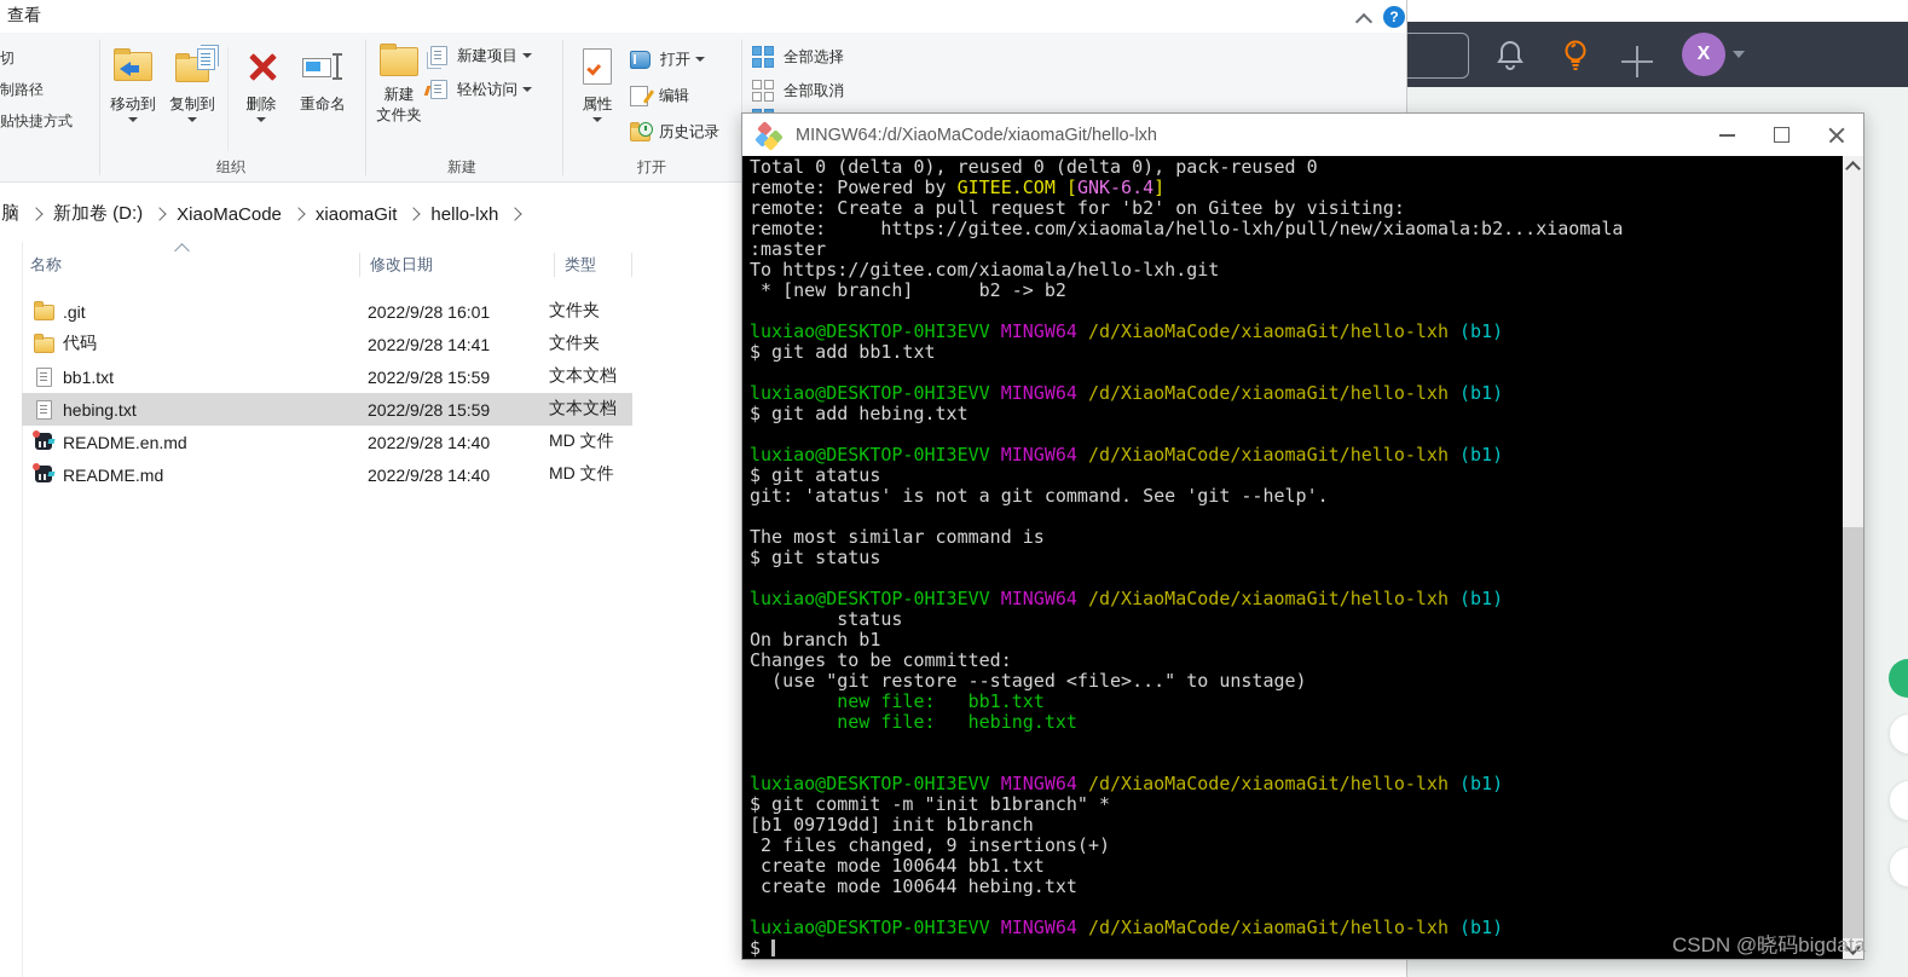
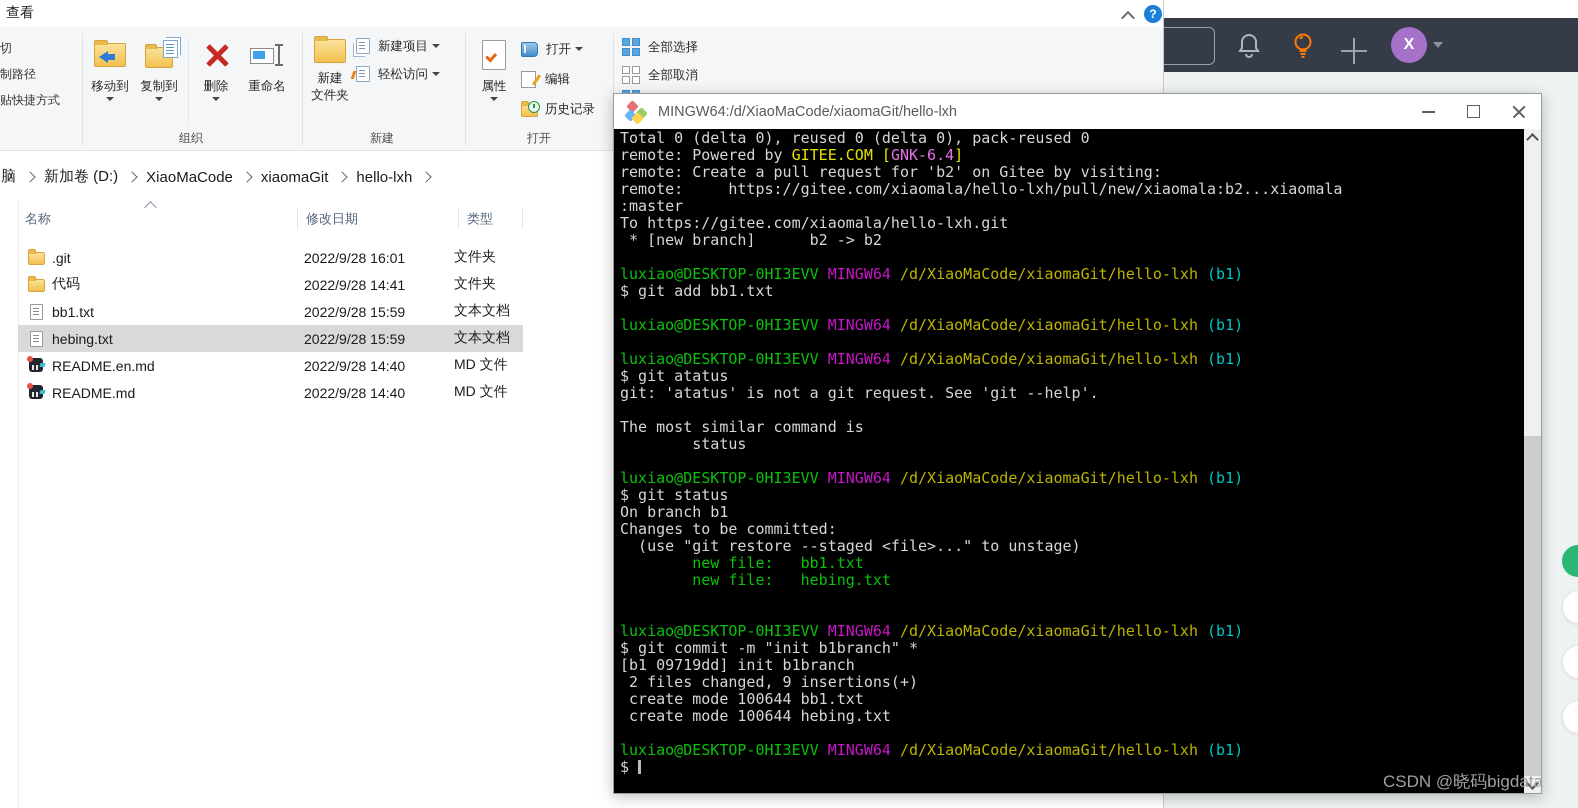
  X
  查看
  ?
  切
  制路径
  贴快捷方式
  移动到
  复制到
  删除
  重命名
  组织
  新建
  文件夹
  新建项目
  轻松访问
  新建
  属性
  打开
  编辑
  历史记录
  打开
  全部选择
  全部取消
  脑
  新加卷 (D:)
  XiaoMaCode
  xiaomaGit
  hello-lxh
  名称
  修改日期
  类型
  .git
  2022/9/28 16:01
  文件夹
  代码
  2022/9/28 14:41
  文件夹
  bb1.txt
  2022/9/28 15:59
  文本文档
  hebing.txt
  2022/9/28 15:59
  文本文档
  README.en.md
  2022/9/28 14:40
  MD 文件
  README.md
  2022/9/28 14:40
  MD 文件
  MINGW64:/d/XiaoMaCode/xiaomaGit/hello-lxh
  Total 0 (delta 0), reused 0 (delta 0), pack-reused 0
  remote: Powered by GITEE.COM [GNK-6.4]
  remote: Create a pull request for 'b2' on Gitee by visiting:
  remote: https://gitee.com/xiaomala/hello-lxh/pull/new/xiaomala:b2...xiaomala
  :master
  To https://gitee.com/xiaomala/hello-lxh.git
  * [new branch] b2 -> b2
  luxiao@DESKTOP-0HI3EVV MINGW64 /d/XiaoMaCode/xiaomaGit/hello-lxh (b1)
  $ git add bb1.txt
  luxiao@DESKTOP-0HI3EVV MINGW64 /d/XiaoMaCode/xiaomaGit/hello-lxh (b1)
- $ git add hebing.txt
  luxiao@DESKTOP-0HI3EVV MINGW64 /d/XiaoMaCode/xiaomaGit/hello-lxh (b1)
  $ git atatus
- git: 'atatus' is not a git command. See 'git --help'.
+ git: 'atatus' is not a git request. See 'git --help'.
  The most similar command is
- $ git status
+ status
  luxiao@DESKTOP-0HI3EVV MINGW64 /d/XiaoMaCode/xiaomaGit/hello-lxh (b1)
- status
+ $ git status
  On branch b1
  Changes to be committed:
  (use "git restore --staged <file>..." to unstage)
  new file: bb1.txt
  new file: hebing.txt
  luxiao@DESKTOP-0HI3EVV MINGW64 /d/XiaoMaCode/xiaomaGit/hello-lxh (b1)
  $ git commit -m "init b1branch" *
  [b1 09719dd] init b1branch
  2 files changed, 9 insertions(+)
  create mode 100644 bb1.txt
  create mode 100644 hebing.txt
  luxiao@DESKTOP-0HI3EVV MINGW64 /d/XiaoMaCode/xiaomaGit/hello-lxh (b1)
  $
  CSDN @晓码bigdata
